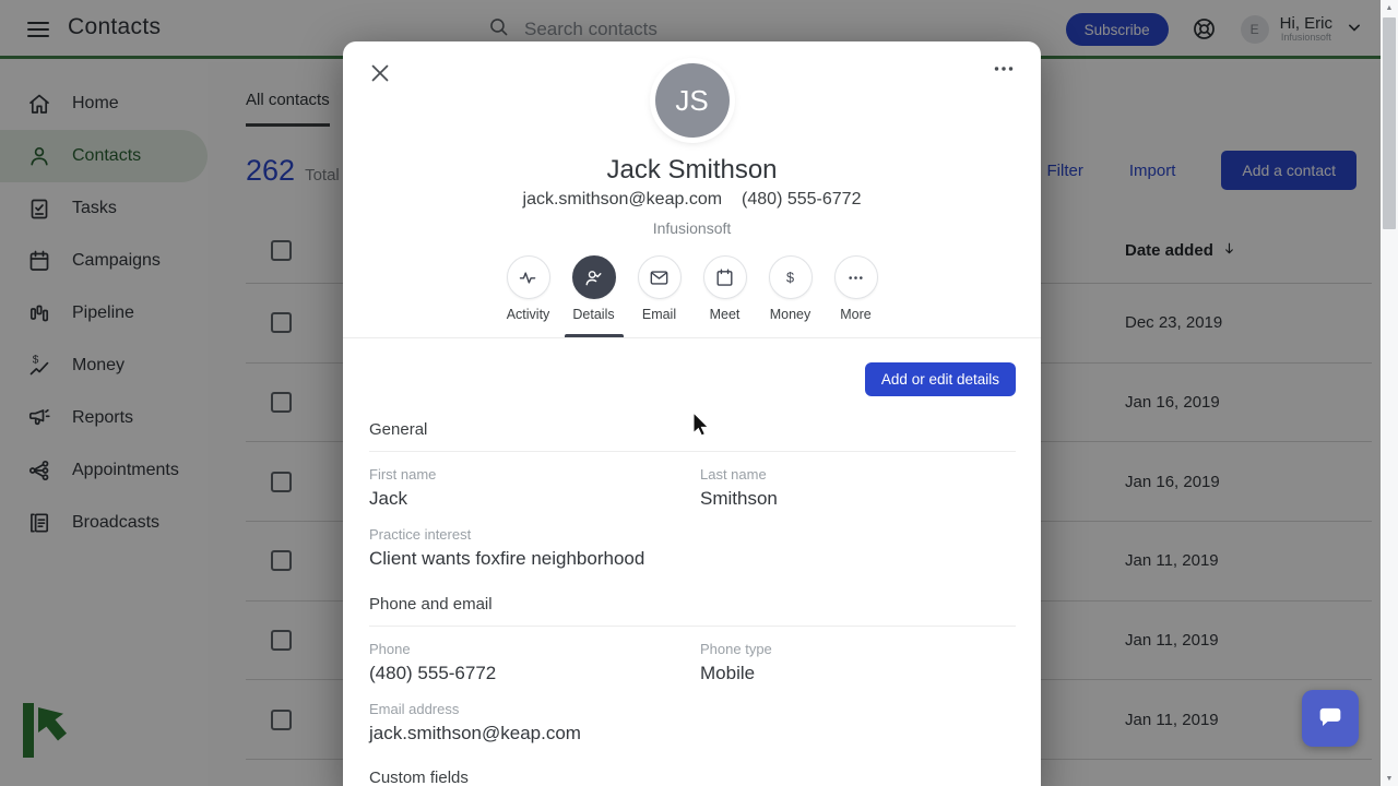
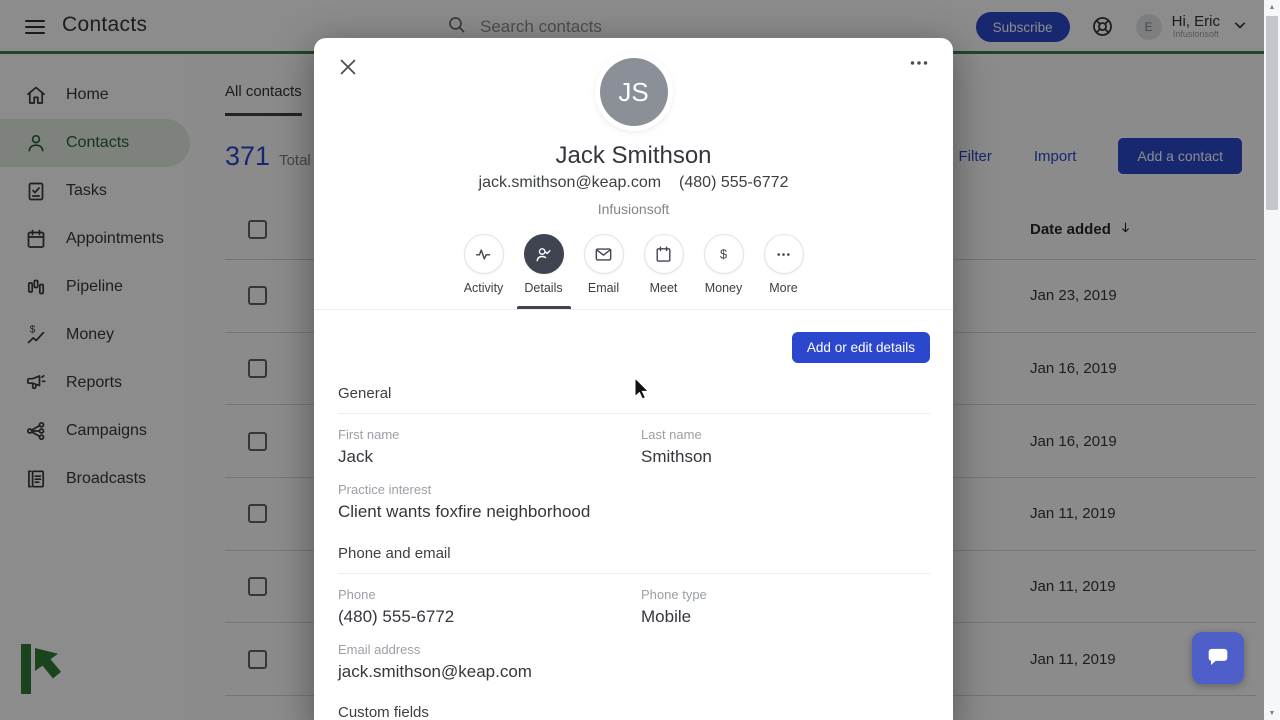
  Contacts
  Search contacts
  Subscribe
  E
  Hi, Eric
  Infusionsoft
  Home
  Contacts
  Tasks
- Campaigns
+ Appointments
  Pipeline
  $
  Money
  Reports
- Appointments
+ Campaigns
  Broadcasts
  All contacts
- 262
+ 371
  Total
  Filter
  Import
  Add a contact
  Date added
- Dec 23, 2019
+ Jan 23, 2019
  Jan 16, 2019
  Jan 16, 2019
  Jan 11, 2019
  Jan 11, 2019
  Jan 11, 2019
  JS
  Jack Smithson
  jack.smithson@keap.com
  (480) 555-6772
  Infusionsoft
  Activity
  Details
  Email
  Meet
  $
  Money
  More
  Add or edit details
  General
  First name
  Jack
  Last name
  Smithson
  Practice interest
  Client wants foxfire neighborhood
  Phone and email
  Phone
  (480) 555-6772
  Phone type
  Mobile
  Email address
  jack.smithson@keap.com
  Custom fields
